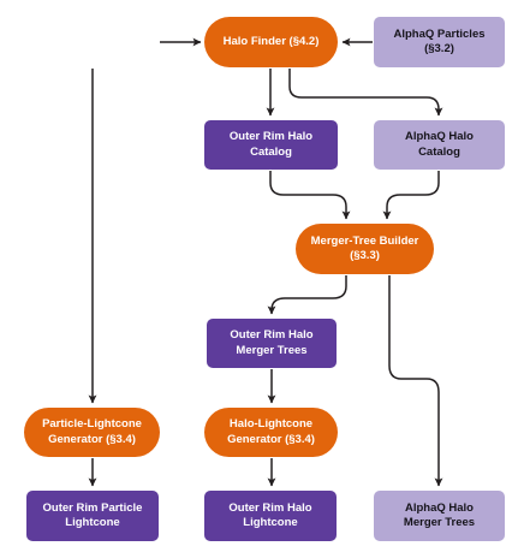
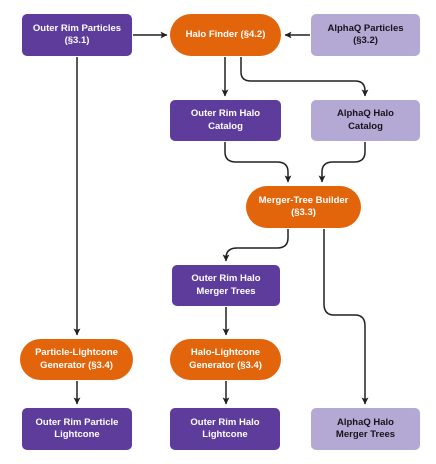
+ Outer Rim Particles
+ (§3.1)
  Halo Finder (§4.2)
  AlphaQ Particles
  (§3.2)
  Outer Rim Halo
  Catalog
  AlphaQ Halo
  Catalog
  Merger-Tree Builder
  (§3.3)
  Outer Rim Halo
  Merger Trees
  Particle-Lightcone
  Generator (§3.4)
  Halo-Lightcone
  Generator (§3.4)
  Outer Rim Particle
  Lightcone
  Outer Rim Halo
  Lightcone
  AlphaQ Halo
  Merger Trees
